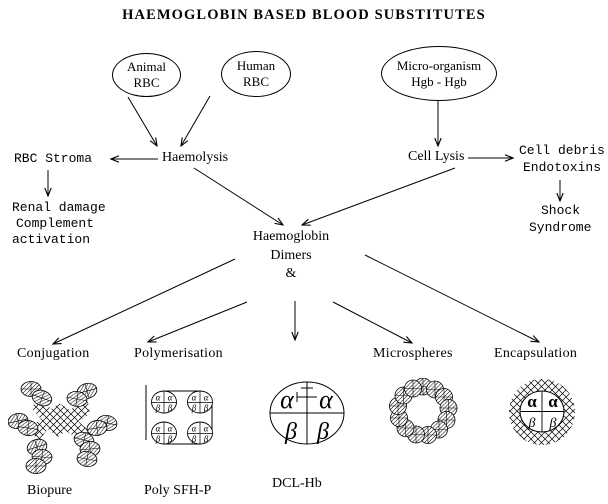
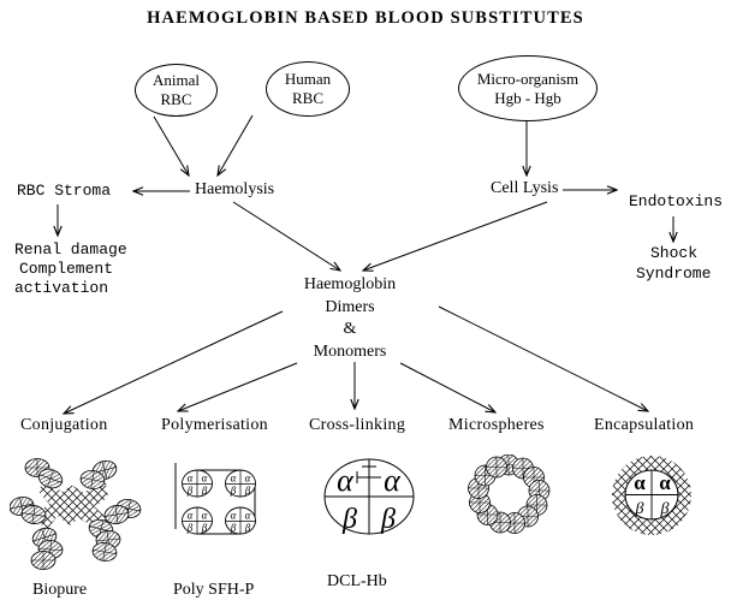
  HAEMOGLOBIN BASED BLOOD SUBSTITUTES
  Animal
  RBC
  Human
  RBC
  Micro-organism
  Hgb - Hgb
  Haemolysis
  Cell Lysis
  RBC Stroma
  Renal damage
  Complement
  activation
- Cell debris
  Endotoxins
  Shock
  Syndrome
  Haemoglobin
  Dimers
  &
+ Monomers
  Conjugation
  Polymerisation
+ Cross-linking
  Microspheres
  Encapsulation
  α
  α
  β
  β
  α
  α
  β
  β
  Biopure
  Poly SFH-P
  DCL-Hb
